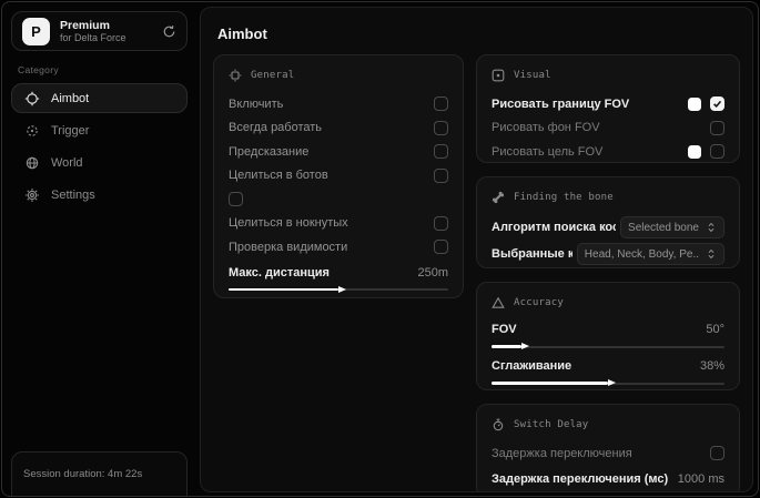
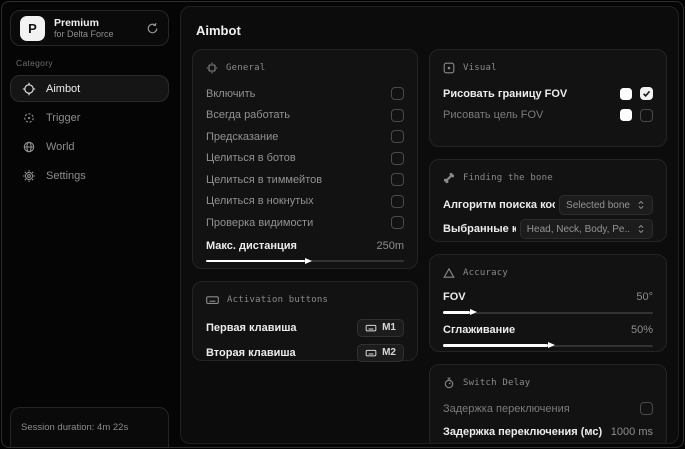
  P
  Premium
  for Delta Force
  Category
  Aimbot
  Trigger
  World
  Settings
  Session duration: 4m 22s
  Aimbot
  General
  Включить
  Всегда работать
  Предсказание
  Целиться в ботов
+ Целиться в тиммейтов
  Целиться в нокнутых
  Проверка видимости
  Макс. дистанция
  250m
+ Activation buttons
+ Первая клавиша
+ M1
+ Вторая клавиша
+ M2
  Visual
  Рисовать границу FOV
- Рисовать фон FOV
  Рисовать цель FOV
  Finding the bone
  Алгоритм поиска ко
  Selected bone
  Выбранные к
  Head, Neck, Body, Pe..
  Accuracy
  FOV
  50°
  Сглаживание
- 38%
+ 50%
  Switch Delay
  Задержка переключения
  Задержка переключения (мс)
  1000 ms
